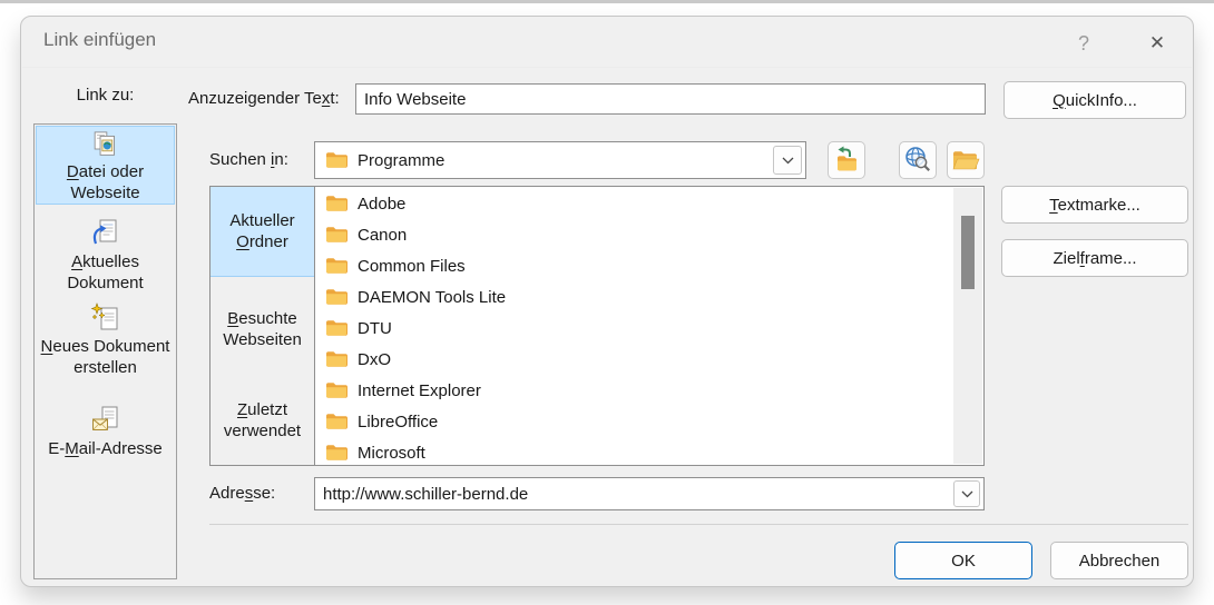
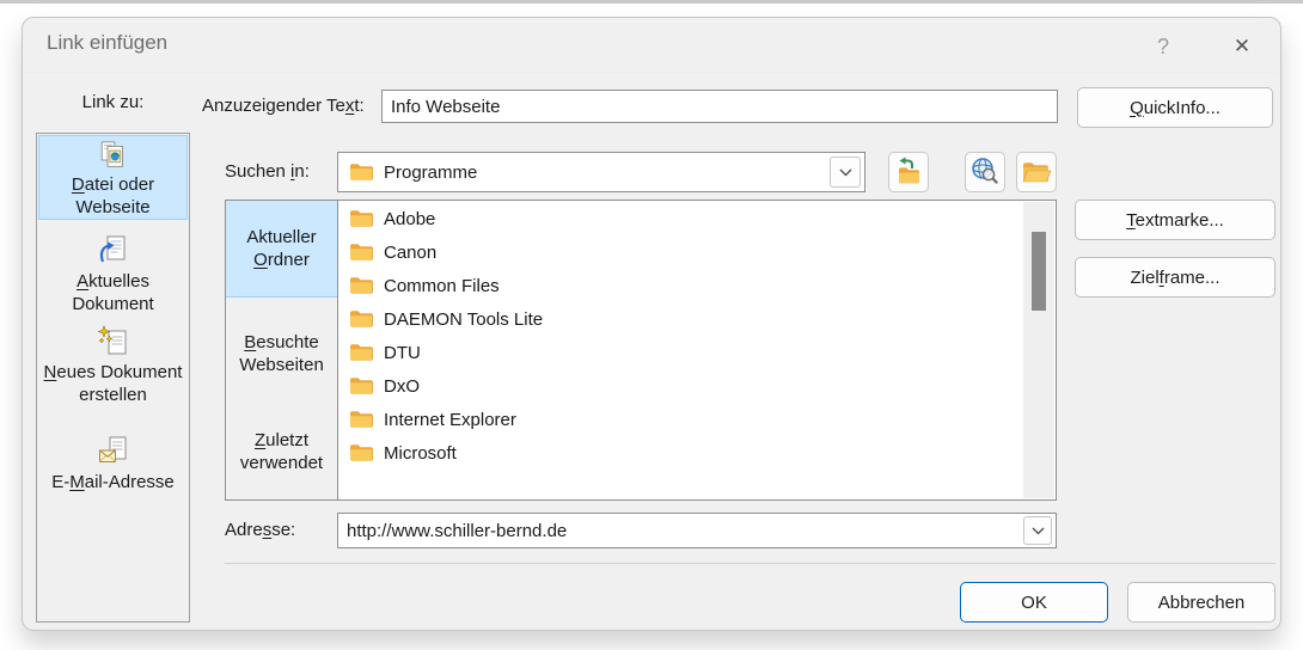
  Link einfügen
  ?
  ✕
  Link zu:
  Datei oder
  Webseite
  Aktuelles
  Dokument
  Neues Dokument
  erstellen
  E-Mail-Adresse
  Anzuzeigender Text:
  Info Webseite
  QuickInfo...
  Suchen in:
  Programme
  Aktueller
  Ordner
  Besuchte
  Webseiten
  Zuletzt
  verwendet
  Adobe
  Canon
  Common Files
  DAEMON Tools Lite
  DTU
  DxO
  Internet Explorer
- LibreOffice
  Microsoft
  Textmarke...
  Zielframe...
  Adresse:
  http://www.schiller-bernd.de
  OK
  Abbrechen
